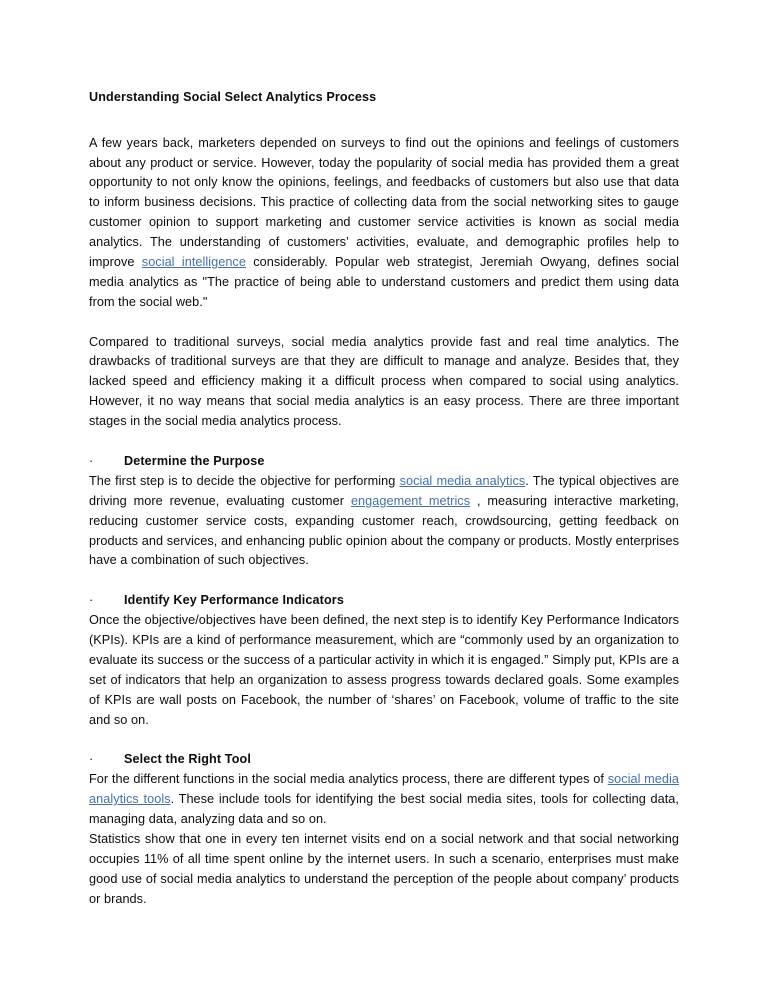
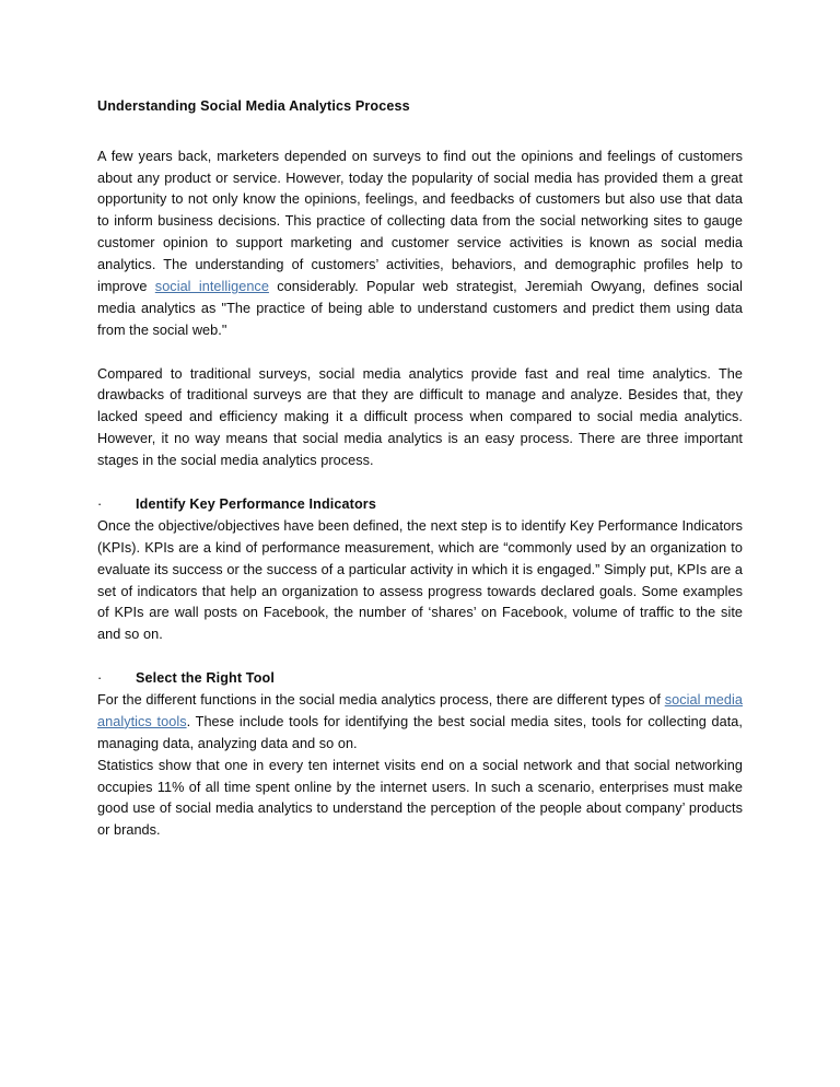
- Understanding Social Select Analytics Process
+ Understanding Social Media Analytics Process
- A few years back, marketers depended on surveys to find out the opinions and feelings of customers about any product or service. However, today the popularity of social media has provided them a great opportunity to not only know the opinions, feelings, and feedbacks of customers but also use that data to inform business decisions. This practice of collecting data from the social networking sites to gauge customer opinion to support marketing and customer service activities is known as social media analytics. The understanding of customers’ activities, evaluate, and demographic profiles help to improve social intelligence considerably. Popular web strategist, Jeremiah Owyang, defines social media analytics as "The practice of being able to understand customers and predict them using data from the social web."
+ A few years back, marketers depended on surveys to find out the opinions and feelings of customers about any product or service. However, today the popularity of social media has provided them a great opportunity to not only know the opinions, feelings, and feedbacks of customers but also use that data to inform business decisions. This practice of collecting data from the social networking sites to gauge customer opinion to support marketing and customer service activities is known as social media analytics. The understanding of customers’ activities, behaviors, and demographic profiles help to improve social intelligence considerably. Popular web strategist, Jeremiah Owyang, defines social media analytics as "The practice of being able to understand customers and predict them using data from the social web."
- Compared to traditional surveys, social media analytics provide fast and real time analytics. The drawbacks of traditional surveys are that they are difficult to manage and analyze. Besides that, they lacked speed and efficiency making it a difficult process when compared to social using analytics. However, it no way means that social media analytics is an easy process. There are three important stages in the social media analytics process.
+ Compared to traditional surveys, social media analytics provide fast and real time analytics. The drawbacks of traditional surveys are that they are difficult to manage and analyze. Besides that, they lacked speed and efficiency making it a difficult process when compared to social media analytics. However, it no way means that social media analytics is an easy process. There are three important stages in the social media analytics process.
- · Determine the Purpose
- The first step is to decide the objective for performing social media analytics. The typical objectives are driving more revenue, evaluating customer engagement metrics , measuring interactive marketing, reducing customer service costs, expanding customer reach, crowdsourcing, getting feedback on products and services, and enhancing public opinion about the company or products. Mostly enterprises have a combination of such objectives.
  · Identify Key Performance Indicators
  Once the objective/objectives have been defined, the next step is to identify Key Performance Indicators (KPIs). KPIs are a kind of performance measurement, which are “commonly used by an organization to evaluate its success or the success of a particular activity in which it is engaged.” Simply put, KPIs are a set of indicators that help an organization to assess progress towards declared goals. Some examples of KPIs are wall posts on Facebook, the number of ‘shares’ on Facebook, volume of traffic to the site and so on.
  · Select the Right Tool
  For the different functions in the social media analytics process, there are different types of social media analytics tools. These include tools for identifying the best social media sites, tools for collecting data, managing data, analyzing data and so on.
  Statistics show that one in every ten internet visits end on a social network and that social networking occupies 11% of all time spent online by the internet users. In such a scenario, enterprises must make good use of social media analytics to understand the perception of the people about company’ products or brands.
